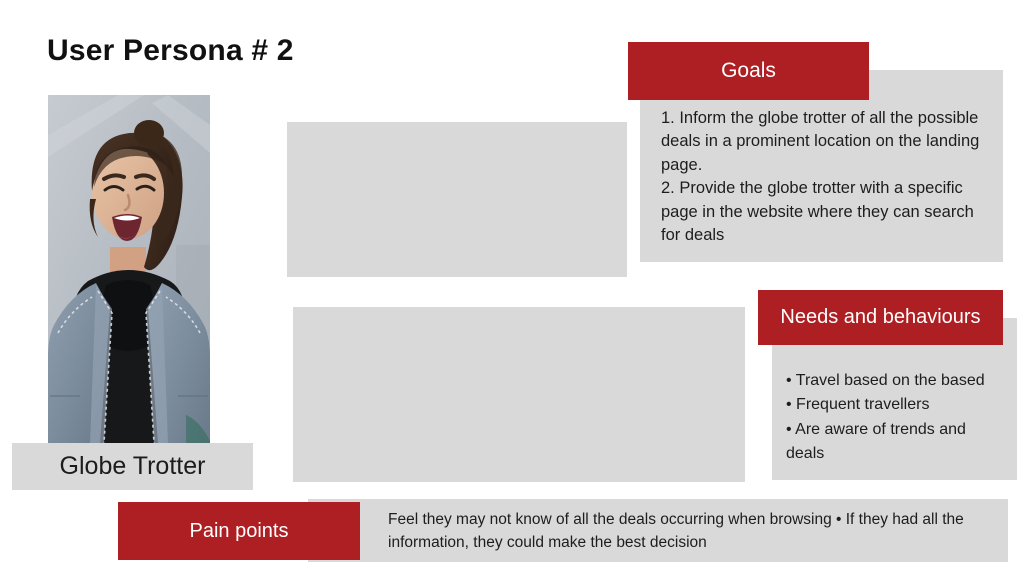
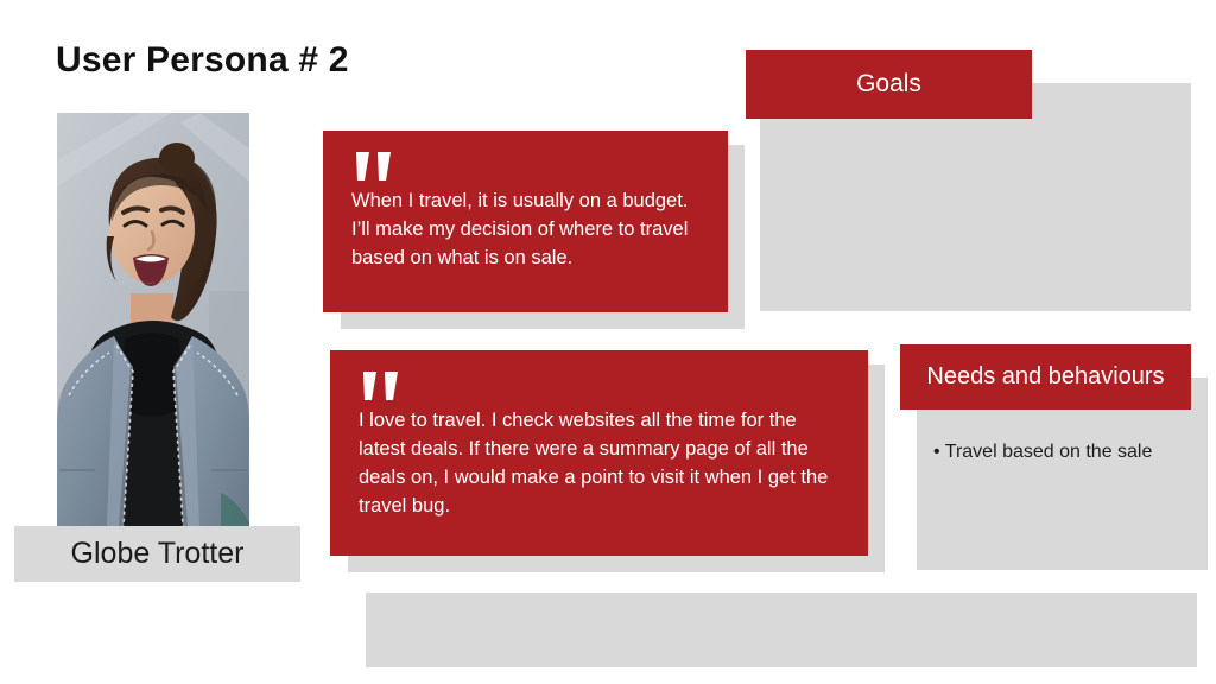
  User Persona # 2
  Globe Trotter
+ When I travel, it is usually on a budget. I’ll make my decision of where to travel based on what is on sale.
+ I love to travel. I check websites all the time for the latest deals. If there were a summary page of all the deals on, I would make a point to visit it when I get the travel bug.
  Goals
- 1. Inform the globe trotter of all the possible deals in a prominent location on the landing page.
- 2. Provide the globe trotter with a specific page in the website where they can search for deals
  Needs and behaviours
- • Travel based on the based
+ • Travel based on the sale
- • Frequent travellers
- • Are aware of trends and deals
- Pain points
- Feel they may not know of all the deals occurring when browsing • If they had all the information, they could make the best decision
